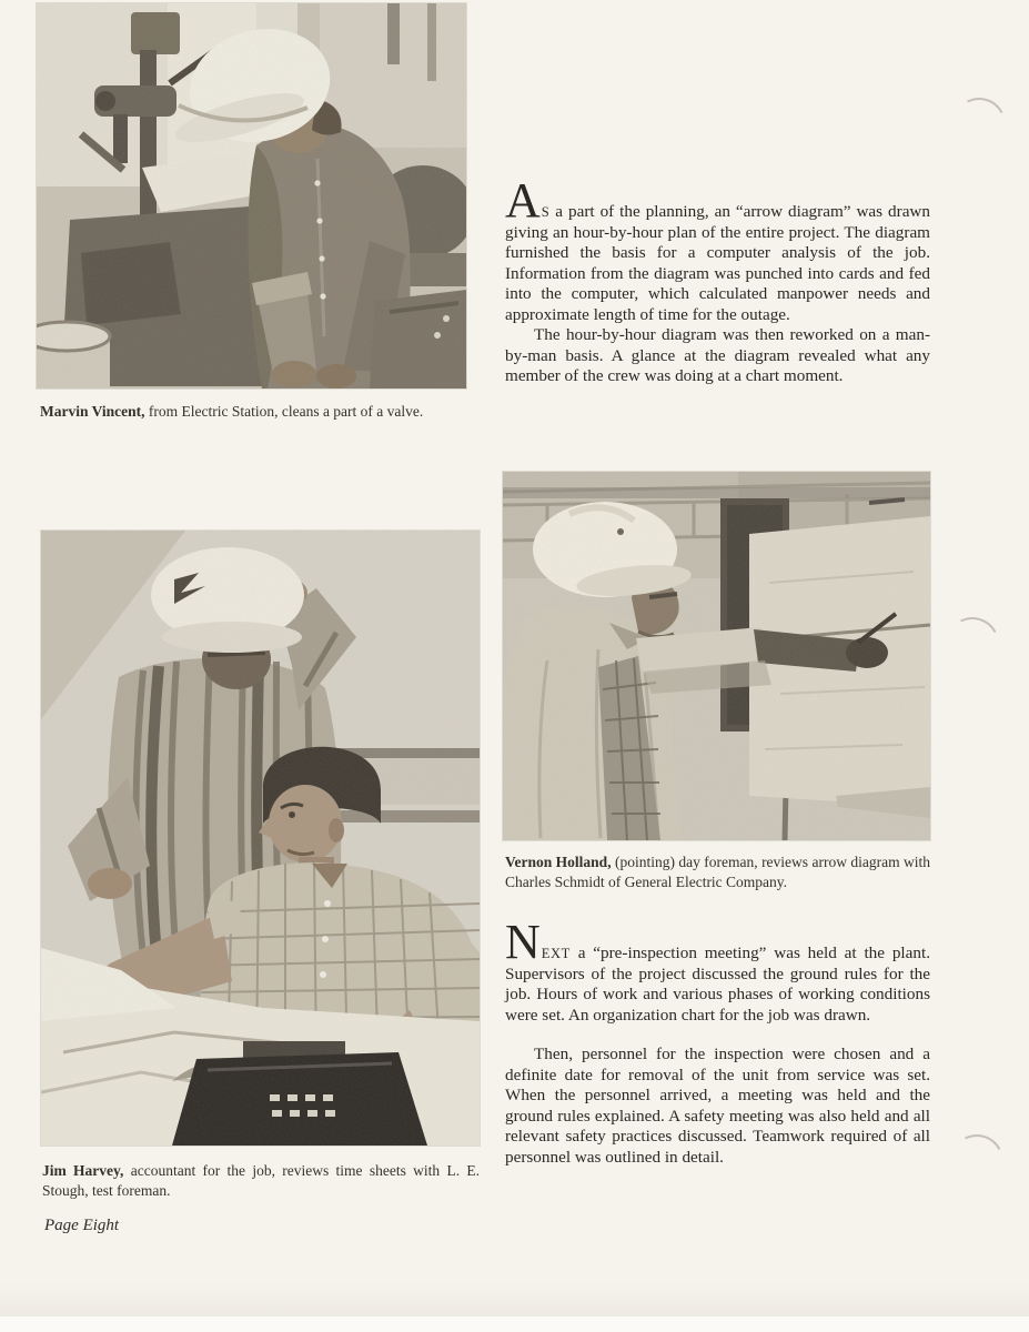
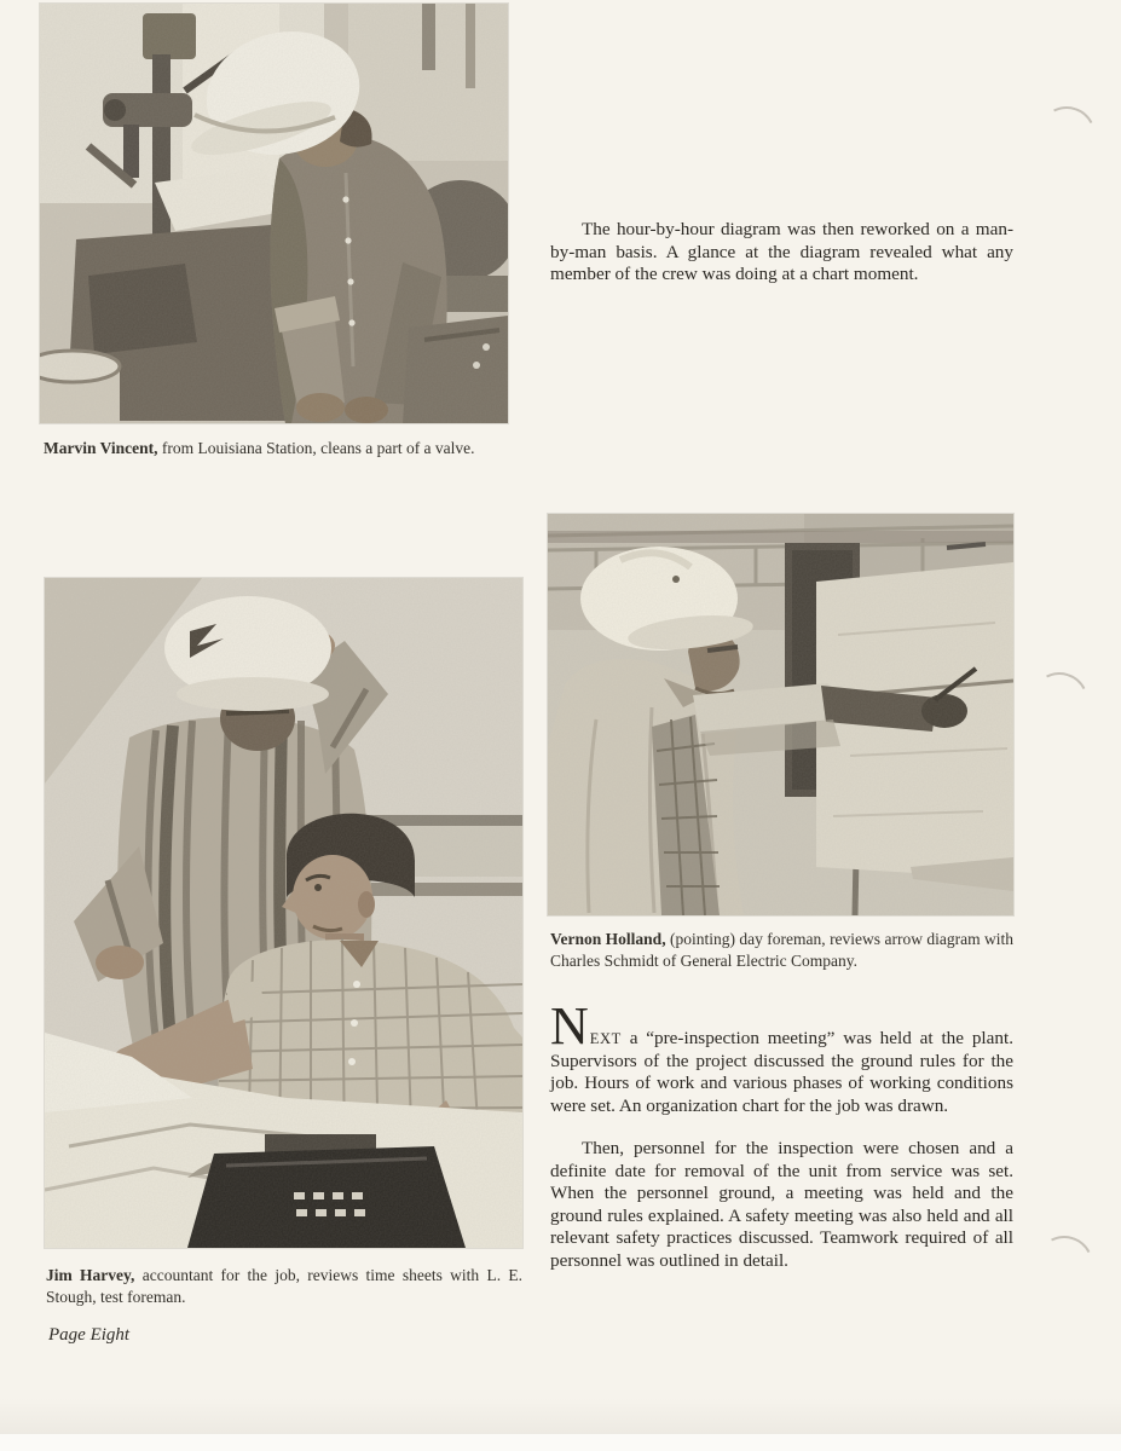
- Marvin Vincent, from Electric Station, cleans a part of a valve.
+ Marvin Vincent, from Louisiana Station, cleans a part of a valve.
  Jim Harvey, accountant for the job, reviews time sheets with L. E. Stough, test foreman.
  Vernon Holland, (pointing) day foreman, reviews arrow diagram with Charles Schmidt of General Electric Company.
- AS a part of the planning, an “arrow diagram” was drawn giving an hour-by-hour plan of the entire project. The diagram furnished the basis for a computer analysis of the job. Information from the diagram was punched into cards and fed into the computer, which calculated manpower needs and approximate length of time for the outage.
  The hour-by-hour diagram was then reworked on a man-by-man basis. A glance at the diagram revealed what any member of the crew was doing at a chart moment.
  NEXT a “pre-inspection meeting” was held at the plant. Supervisors of the project discussed the ground rules for the job. Hours of work and various phases of working conditions were set. An organization chart for the job was drawn.
- Then, personnel for the inspection were chosen and a definite date for removal of the unit from service was set. When the personnel arrived, a meeting was held and the ground rules explained. A safety meeting was also held and all relevant safety practices discussed. Teamwork required of all personnel was outlined in detail.
+ Then, personnel for the inspection were chosen and a definite date for removal of the unit from service was set. When the personnel ground, a meeting was held and the ground rules explained. A safety meeting was also held and all relevant safety practices discussed. Teamwork required of all personnel was outlined in detail.
  Page Eight
